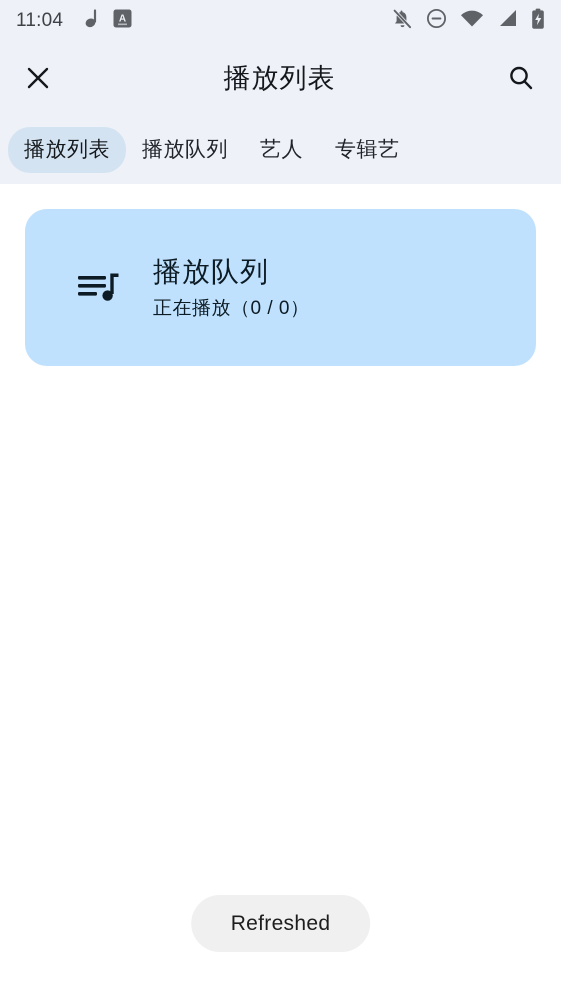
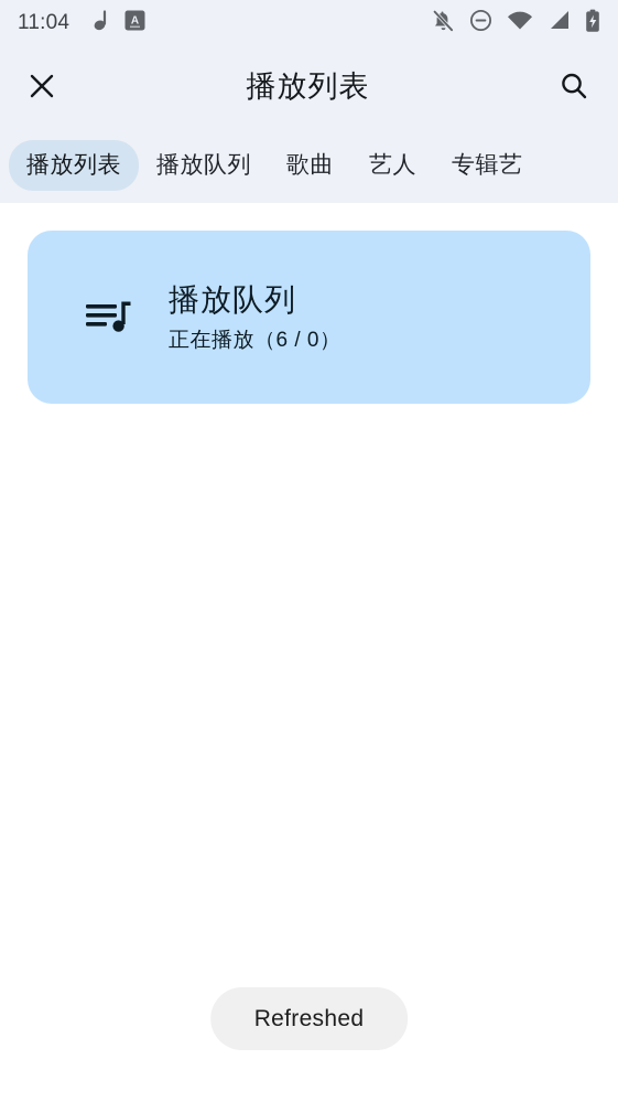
  11:04
  A
  播放列表
  播放列表
  播放队列
+ 歌曲
  艺人
  专辑艺
  播放队列
- 正在播放（0 / 0）
+ 正在播放（6 / 0）
  Refreshed
